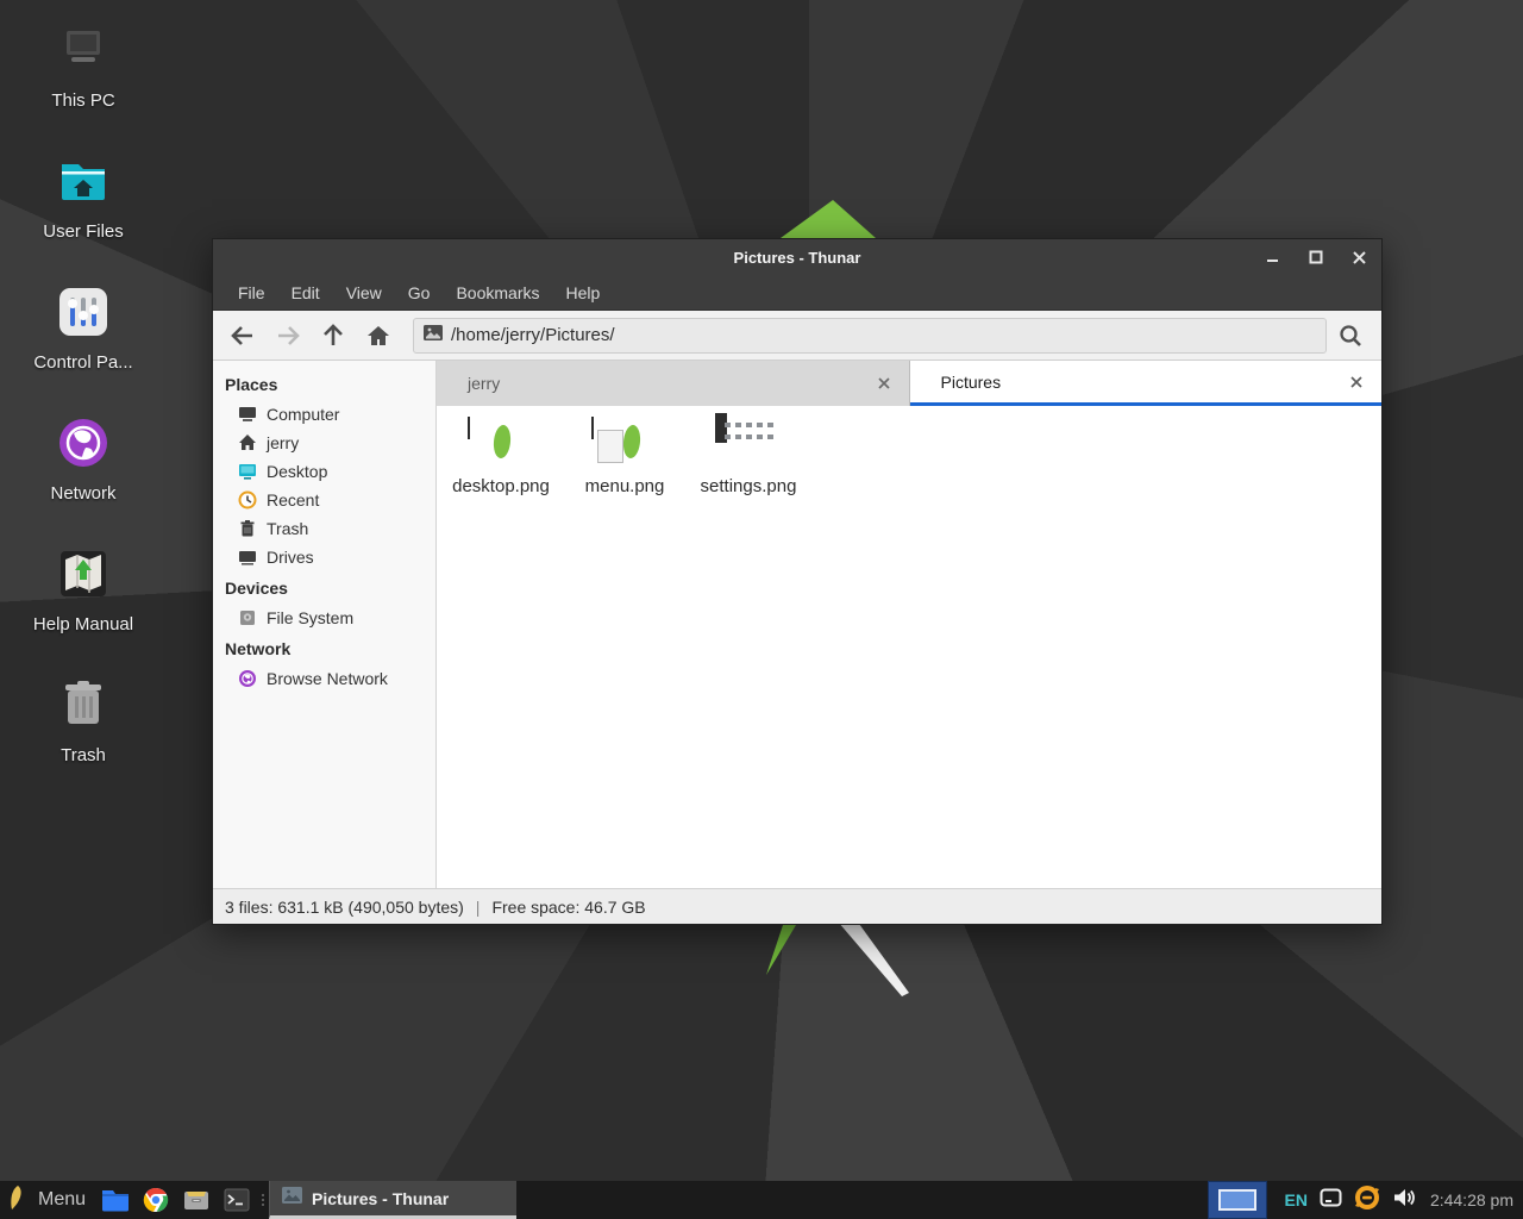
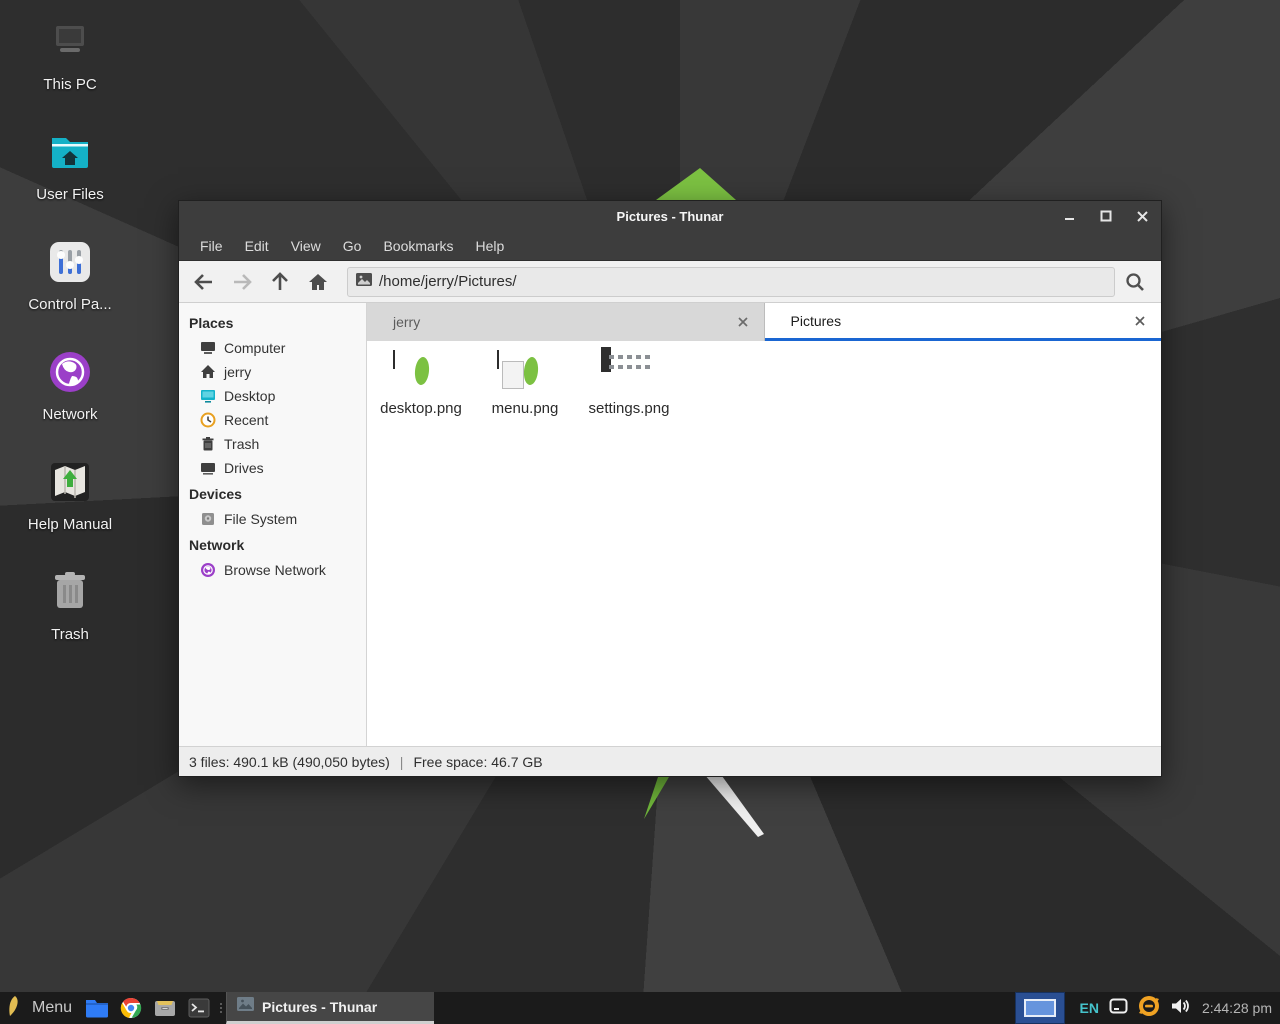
  This PC
  User Files
  Control Pa...
  Network
  Help Manual
  Trash
  Pictures - Thunar
  File
  Edit
  View
  Go
  Bookmarks
  Help
  /home/jerry/Pictures/
  Places
  Computer
  jerry
  Desktop
  Recent
  Trash
  Drives
  Devices
  File System
  Network
  Browse Network
  jerry
  Pictures
  desktop.png
  menu.png
  settings.png
- 3 files: 631.1 kB (490,050 bytes)
+ 3 files: 490.1 kB (490,050 bytes)
  |
  Free space: 46.7 GB
  Menu
  Pictures - Thunar
  EN
  2:44:28 pm
